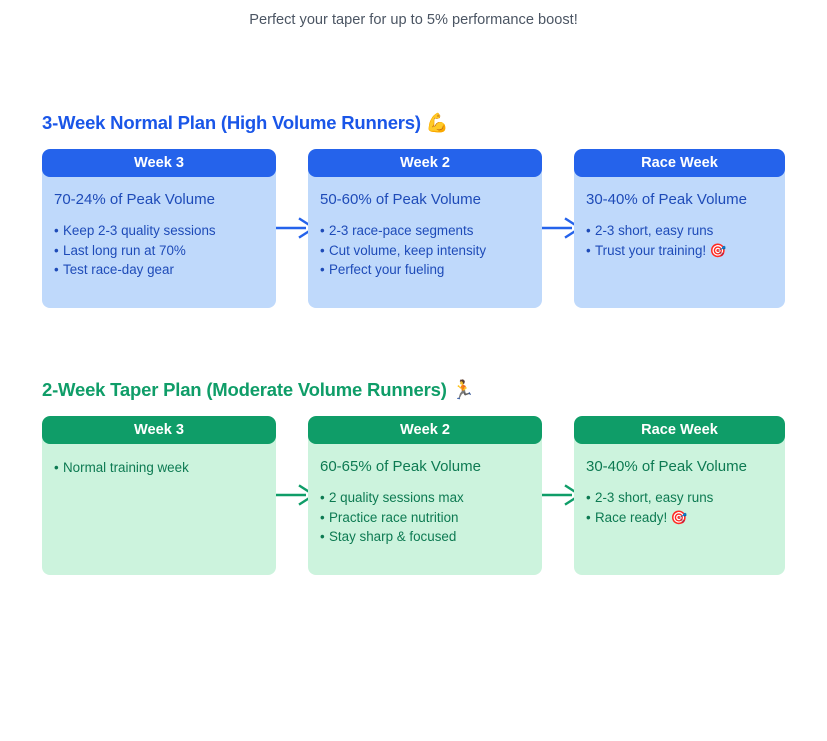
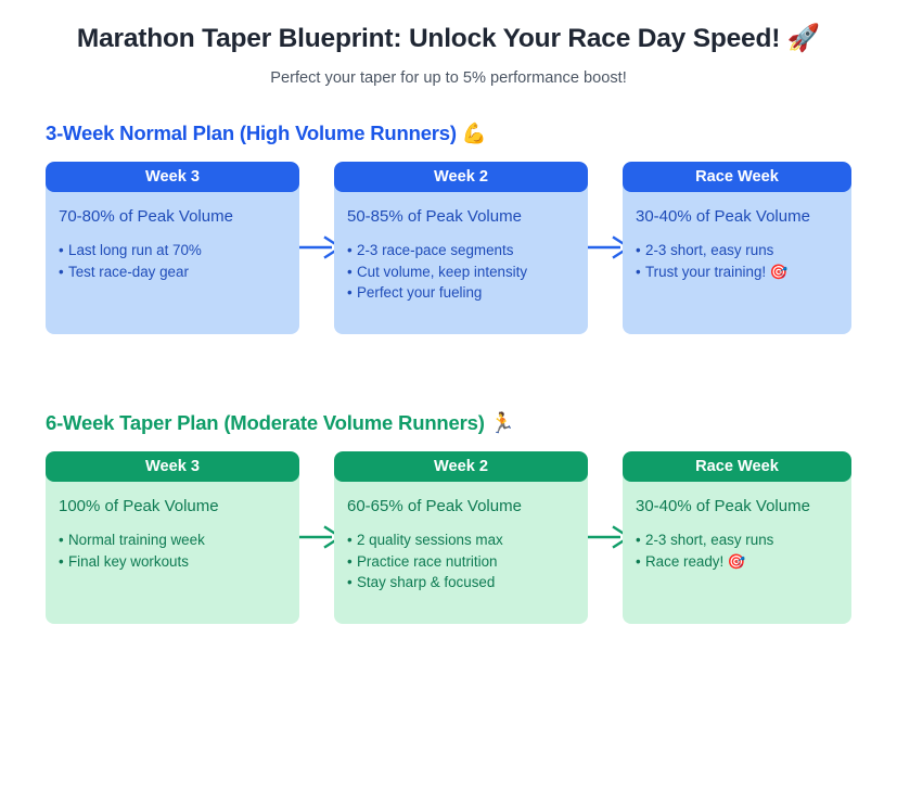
+ Marathon Taper Blueprint: Unlock Your Race Day Speed! 🚀
  Perfect your taper for up to 5% performance boost!
  3-Week Normal Plan (High Volume Runners) 💪
  Week 3
- 70-24% of Peak Volume
+ 70-80% of Peak Volume
- Keep 2-3 quality sessions
  Last long run at 70%
  Test race-day gear
  Week 2
- 50-60% of Peak Volume
+ 50-85% of Peak Volume
  2-3 race-pace segments
  Cut volume, keep intensity
  Perfect your fueling
  Race Week
  30-40% of Peak Volume
  2-3 short, easy runs
  Trust your training! 🎯
- 2-Week Taper Plan (Moderate Volume Runners) 🏃
+ 6-Week Taper Plan (Moderate Volume Runners) 🏃
  Week 3
+ 100% of Peak Volume
  Normal training week
+ Final key workouts
  Week 2
  60-65% of Peak Volume
  2 quality sessions max
  Practice race nutrition
  Stay sharp & focused
  Race Week
  30-40% of Peak Volume
  2-3 short, easy runs
  Race ready! 🎯
